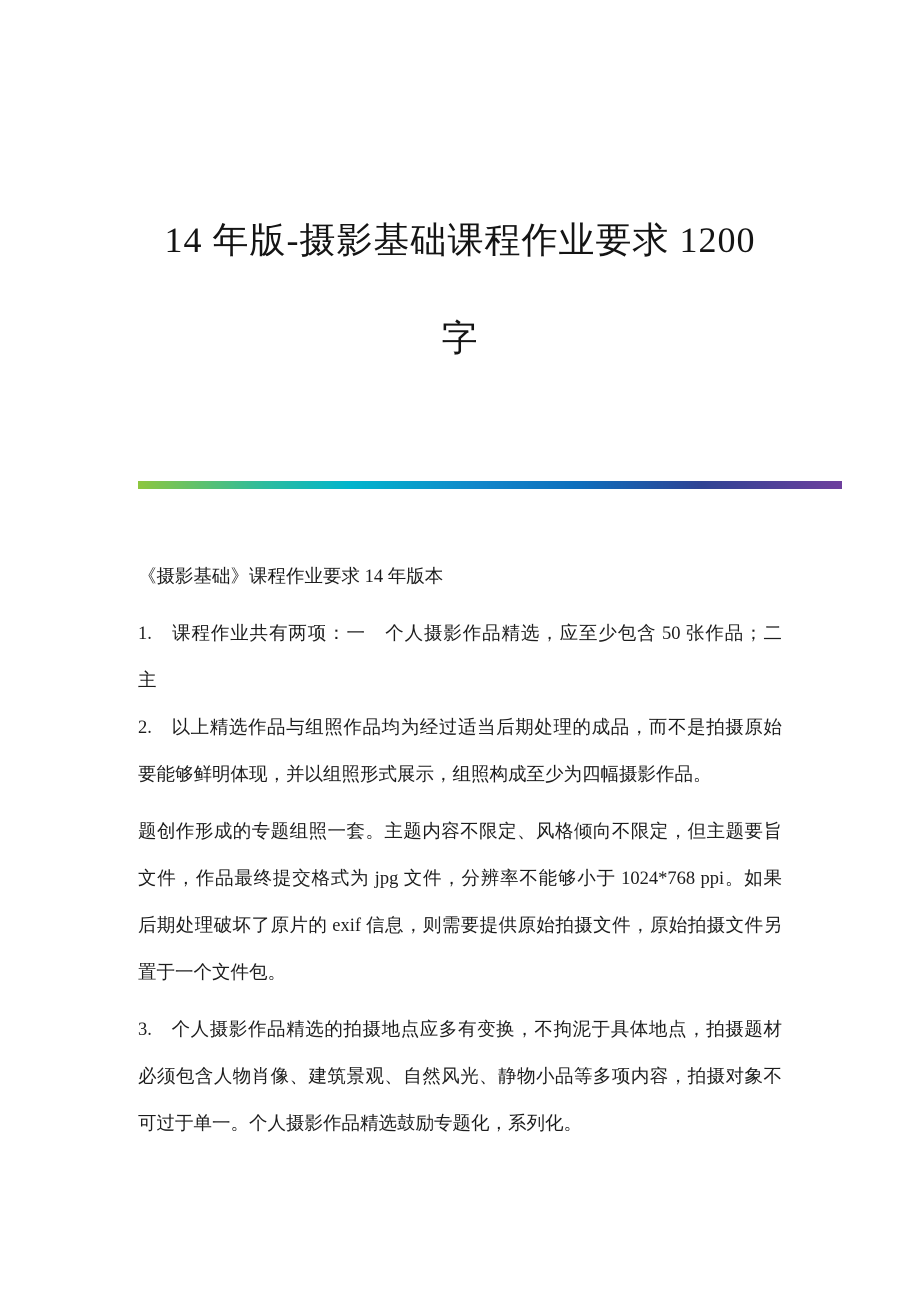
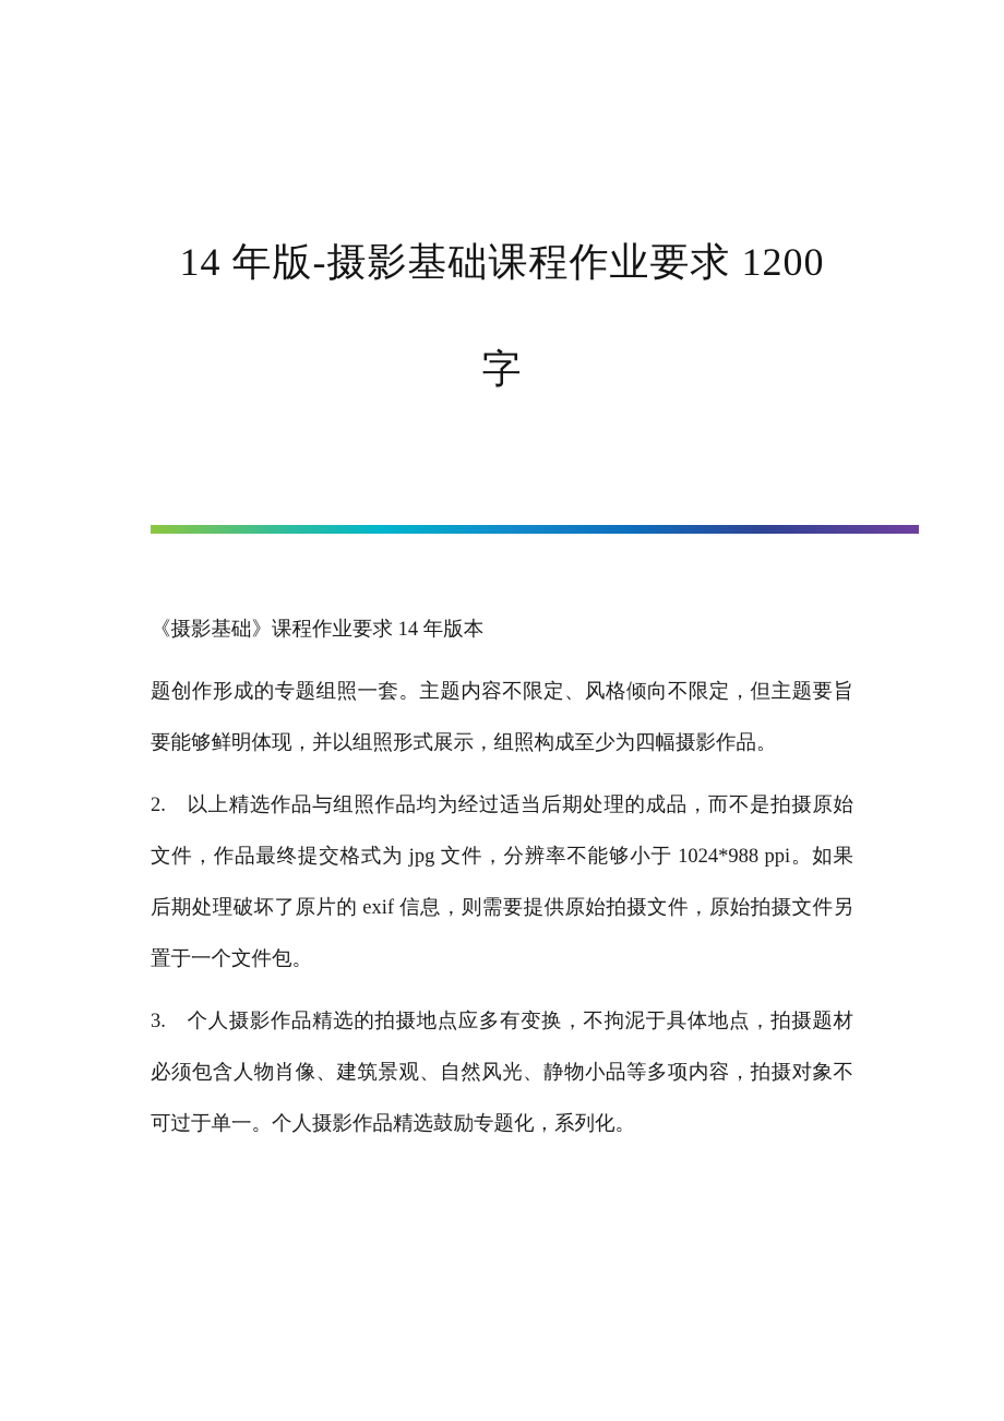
  14 年版-摄影基础课程作业要求 1200
  字
  《摄影基础》课程作业要求 14 年版本
- 1. 课程作业共有两项：一 个人摄影作品精选，应至少包含 50 张作品；二 主
- 2. 以上精选作品与组照作品均为经过适当后期处理的成品，而不是拍摄原始
+ 题创作形成的专题组照一套。主题内容不限定、风格倾向不限定，但主题要旨
  要能够鲜明体现，并以组照形式展示，组照构成至少为四幅摄影作品。
- 题创作形成的专题组照一套。主题内容不限定、风格倾向不限定，但主题要旨
+ 2. 以上精选作品与组照作品均为经过适当后期处理的成品，而不是拍摄原始
- 文件，作品最终提交格式为 jpg 文件，分辨率不能够小于 1024*768 ppi。如果
+ 文件，作品最终提交格式为 jpg 文件，分辨率不能够小于 1024*988 ppi。如果
  后期处理破坏了原片的 exif 信息，则需要提供原始拍摄文件，原始拍摄文件另
  置于一个文件包。
  3. 个人摄影作品精选的拍摄地点应多有变换，不拘泥于具体地点，拍摄题材
  必须包含人物肖像、建筑景观、自然风光、静物小品等多项内容，拍摄对象不
  可过于单一。个人摄影作品精选鼓励专题化，系列化。
